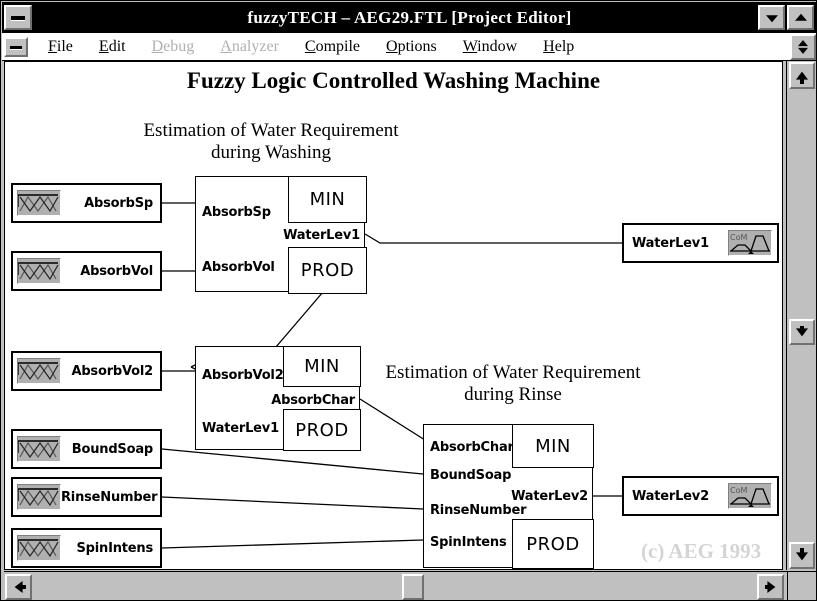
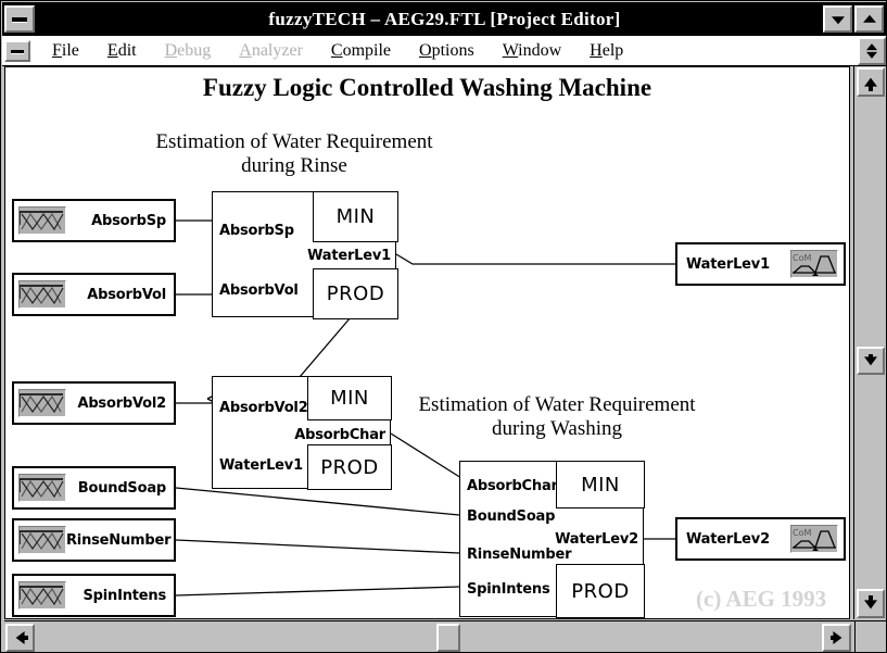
  fuzzyTECH – AEG29.FTL [Project Editor]
  File
  Edit
  Debug
  Analyzer
  Compile
  Options
  Window
  Help
  Fuzzy Logic Controlled Washing Machine
  Estimation of Water Requirement
- during Washing
+ during Rinse
  Estimation of Water Requirement
- during Rinse
+ during Washing
  AbsorbSp
  AbsorbVol
  AbsorbVol2
  BoundSoap
  RinseNumber
  SpinIntens
  WaterLev1
  CoM
  WaterLev2
  CoM
  AbsorbSp
  AbsorbVol
  WaterLev1
  MIN
  PROD
  AbsorbVol2
  WaterLev1
  AbsorbChar
  MIN
  PROD
  AbsorbChar
  BoundSoap
  RinseNumber
  SpinIntens
  WaterLev2
  MIN
  PROD
  (c) AEG 1993
